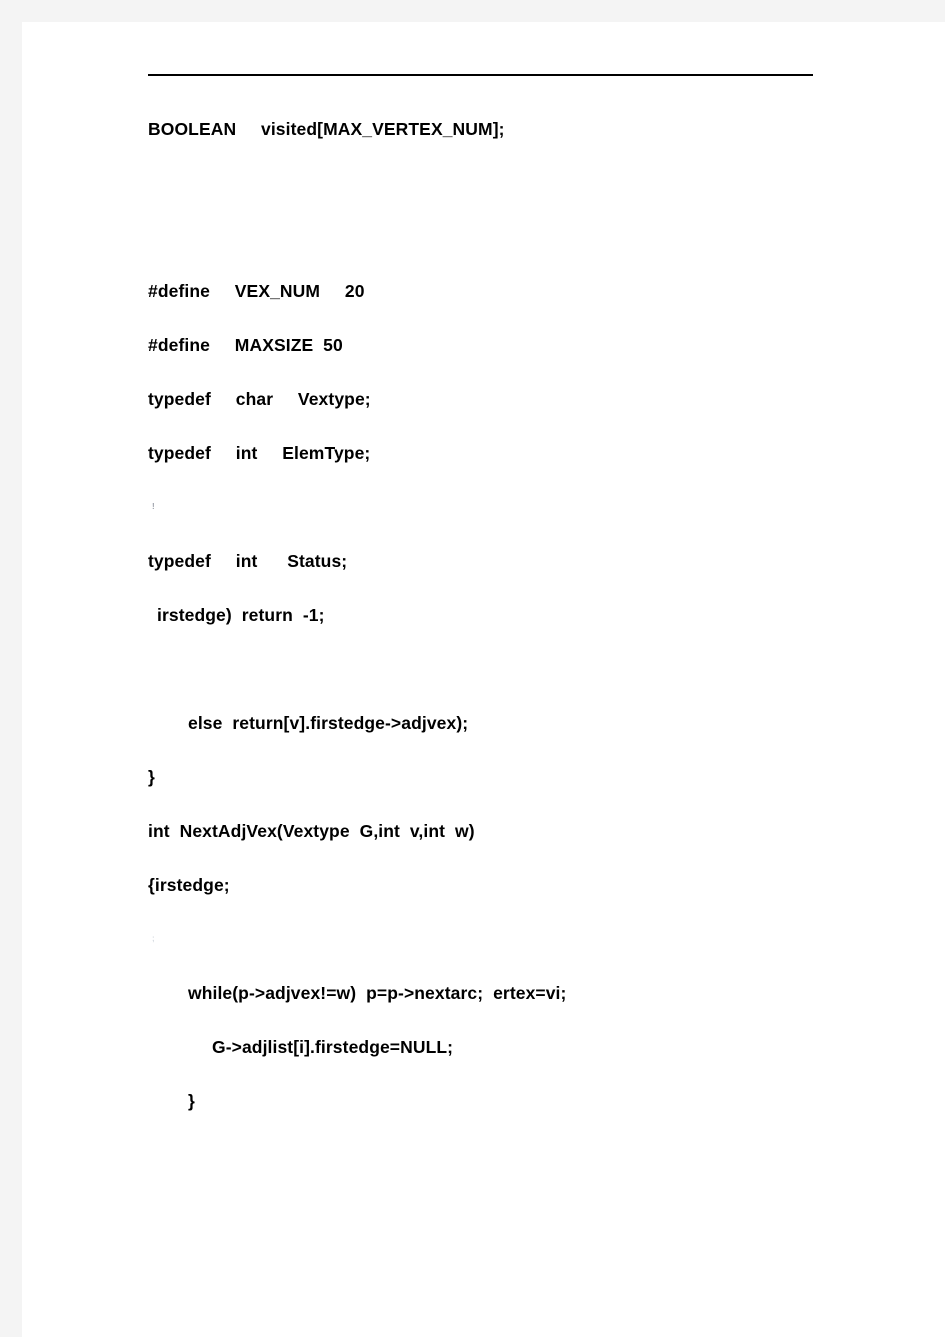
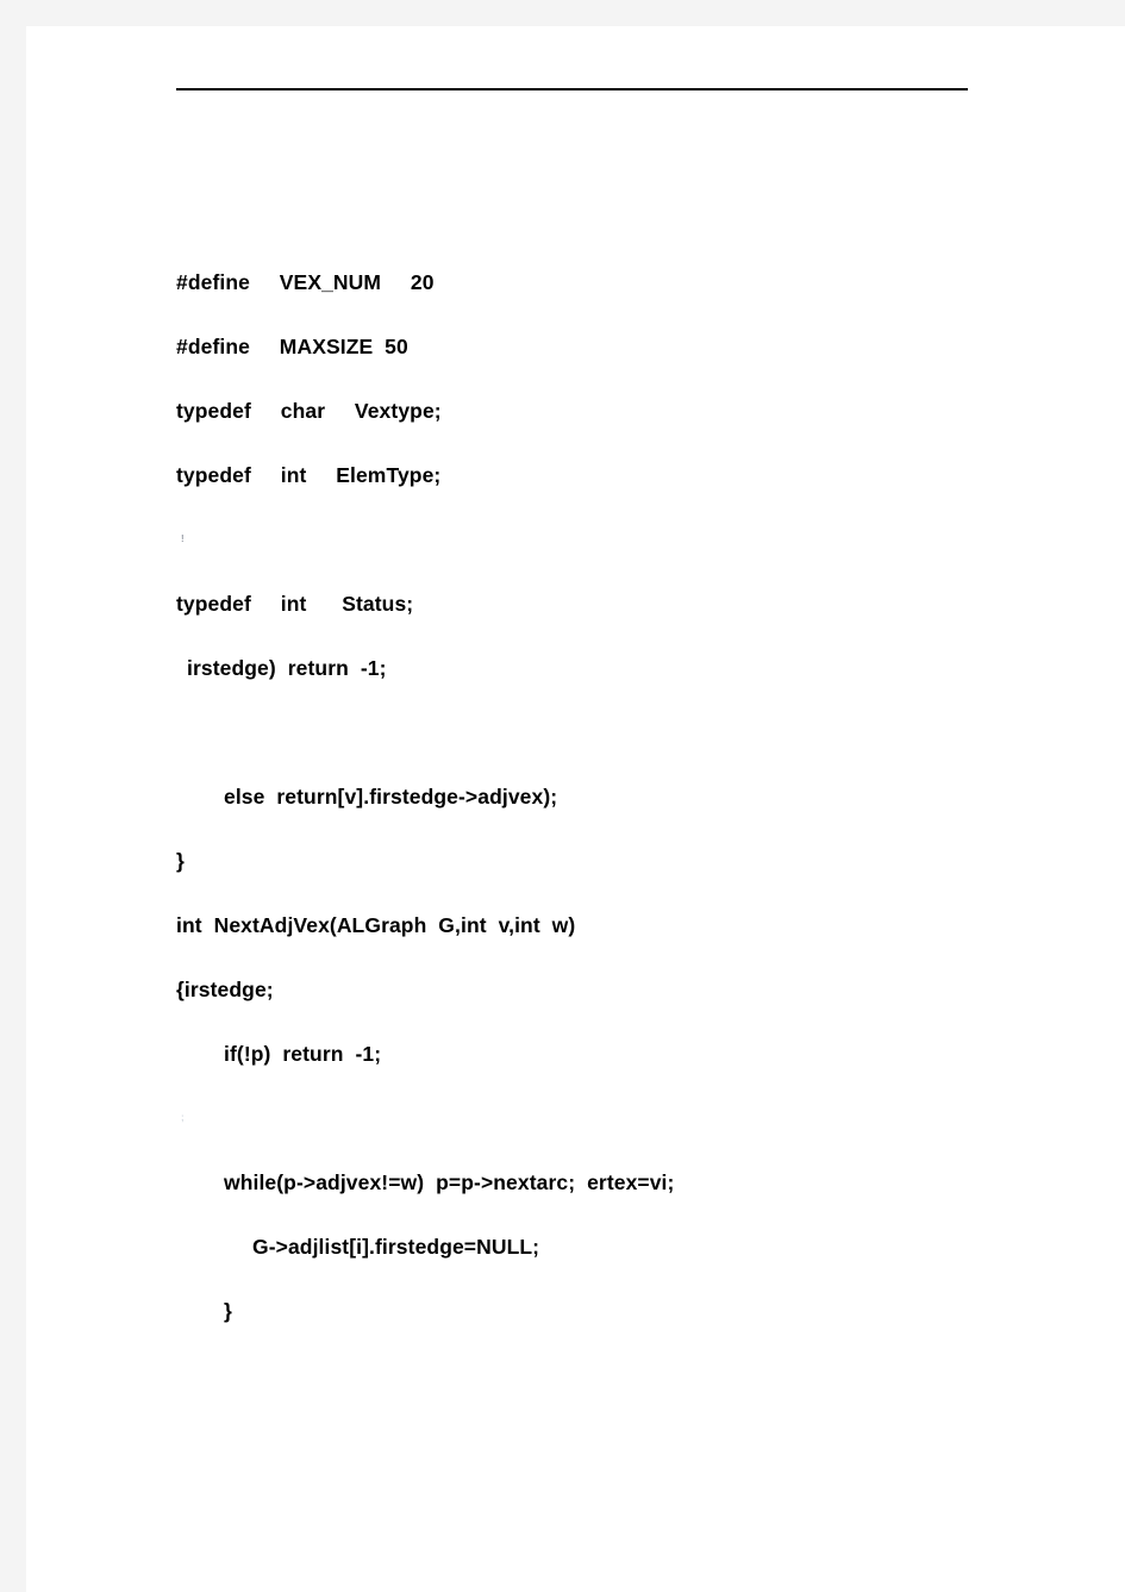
- BOOLEAN visited[MAX_VERTEX_NUM];
  #define VEX_NUM 20
  #define MAXSIZE 50
  typedef char Vextype;
  typedef int ElemType;
  !
  typedef int Status;
  irstedge) return -1;
  else return[v].firstedge->adjvex);
  }
- int NextAdjVex(Vextype G,int v,int w)
+ int NextAdjVex(ALGraph G,int v,int w)
  {irstedge;
+ if(!p) return -1;
  ;
  while(p->adjvex!=w) p=p->nextarc; ertex=vi;
  G->adjlist[i].firstedge=NULL;
  }
